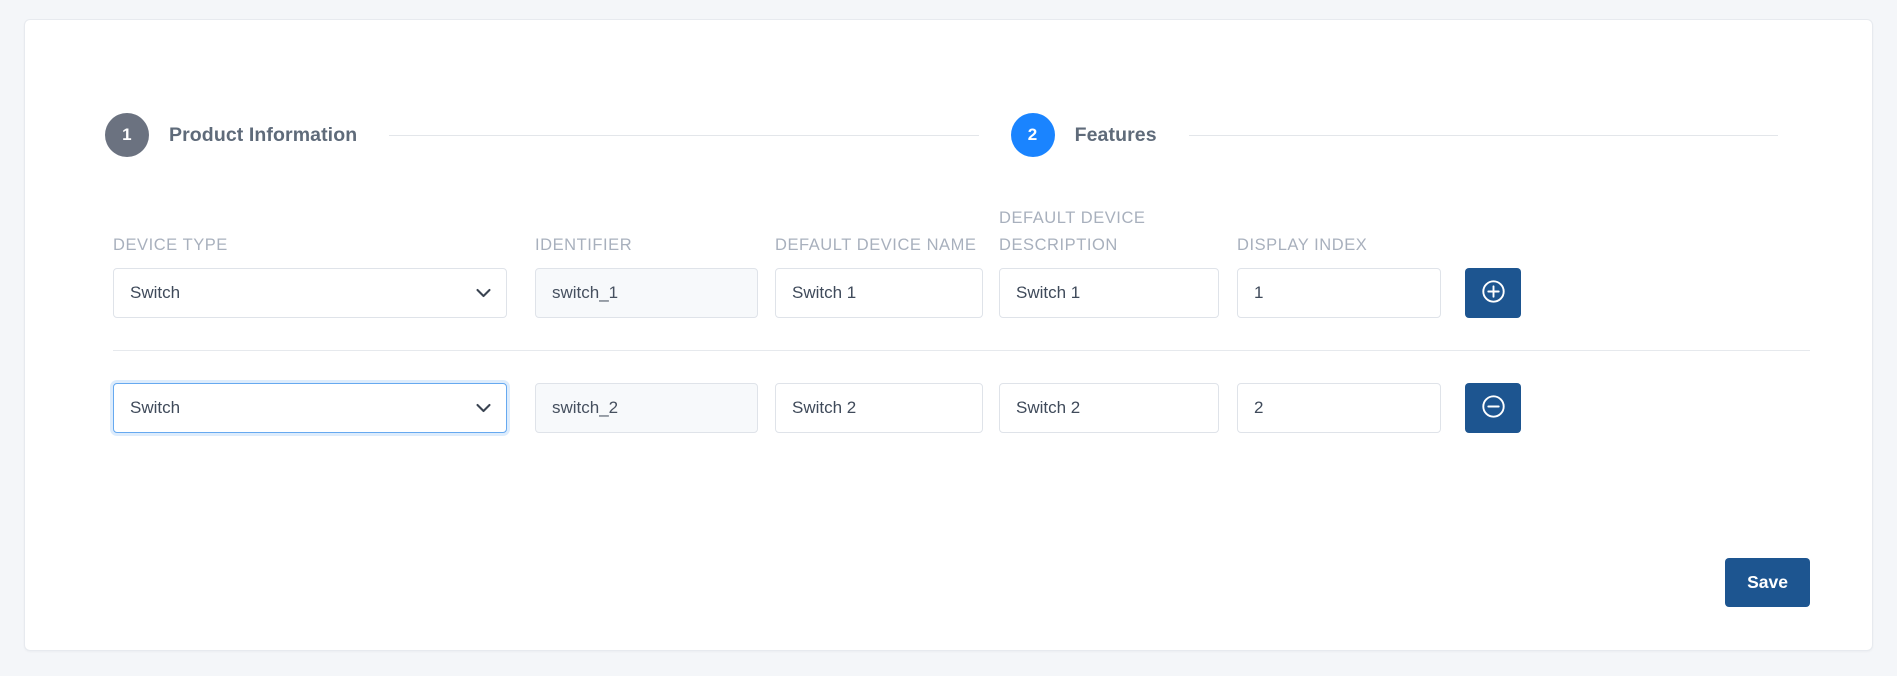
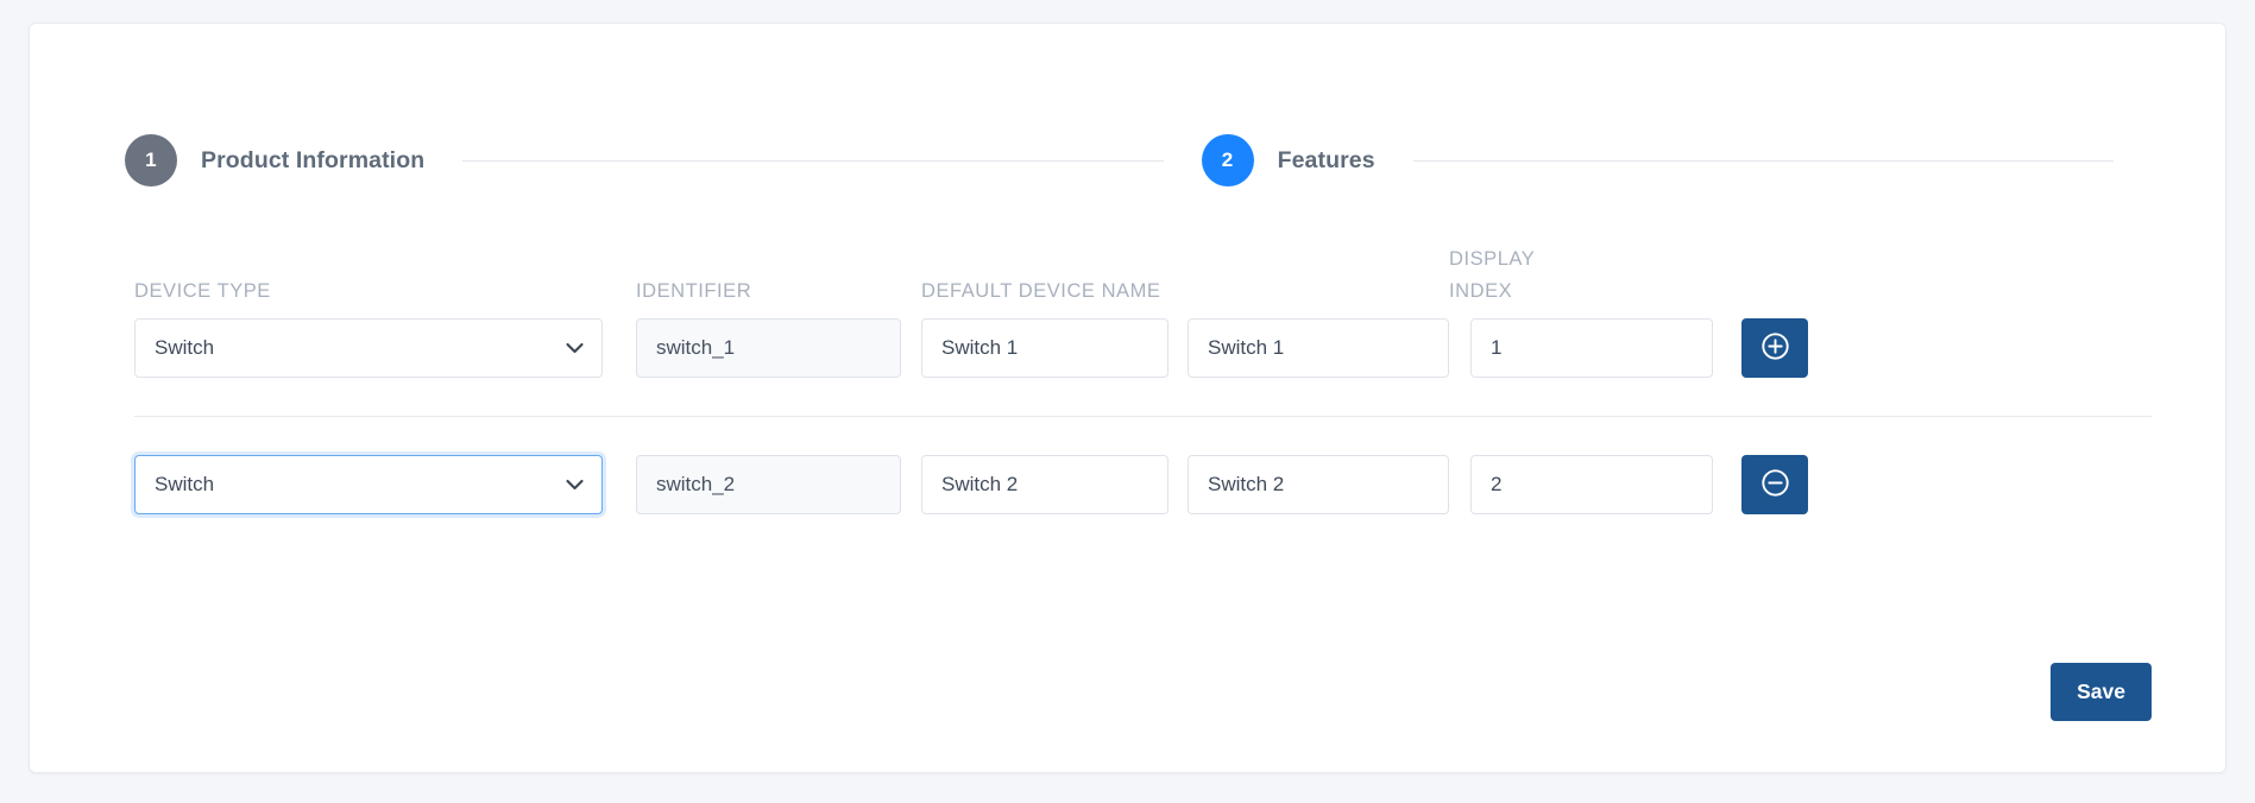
  1
  Product Information
  2
  Features
  DEVICE TYPE
  IDENTIFIER
  DEFAULT DEVICE NAME
- DEFAULT DEVICE
- DESCRIPTION
  DISPLAY INDEX
  Switch
  switch_1
  Switch 1
  Switch 1
  1
  Switch
  switch_2
  Switch 2
  Switch 2
  2
  Save
